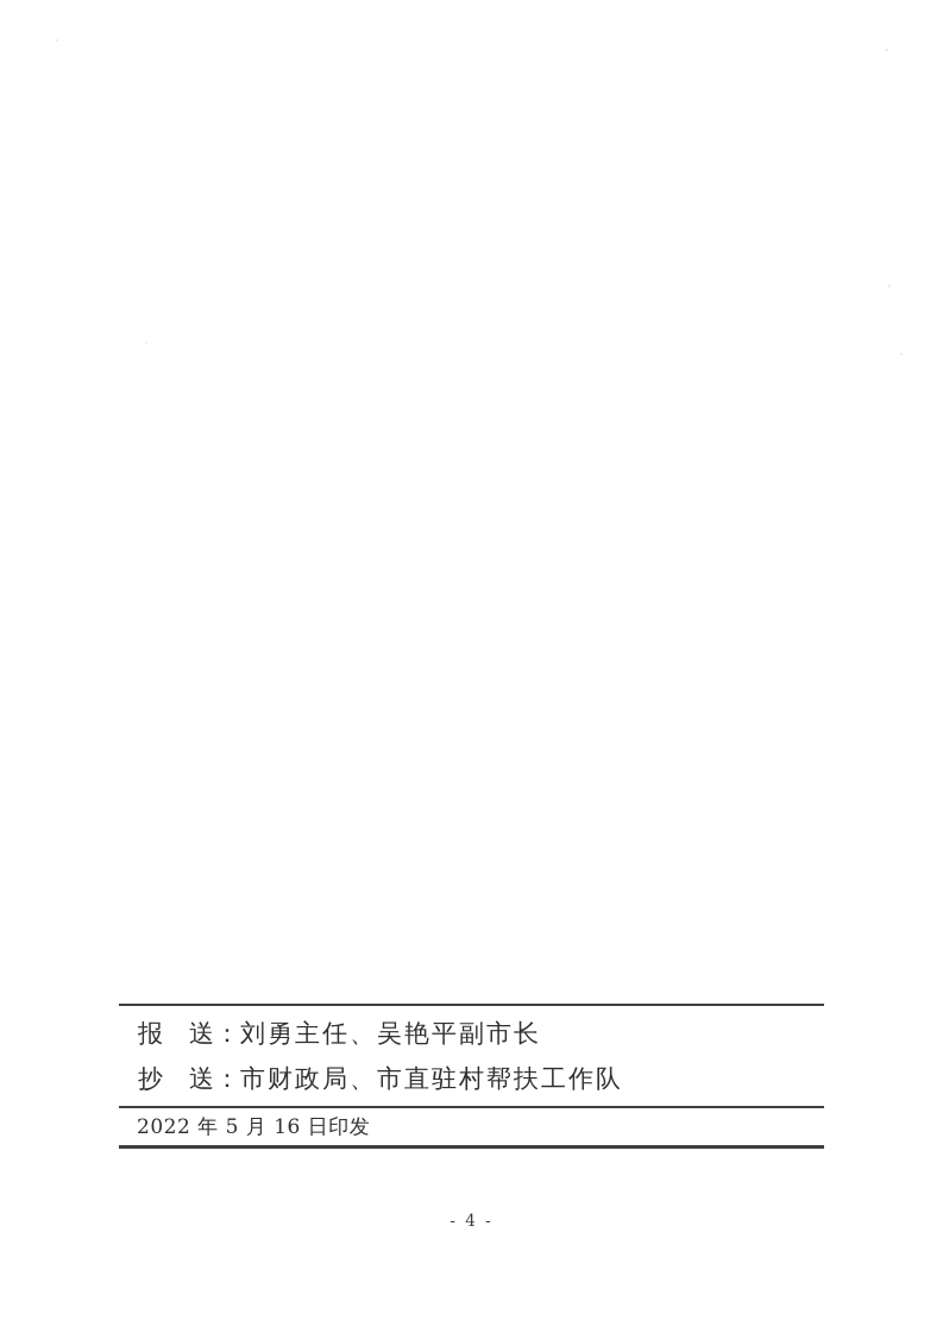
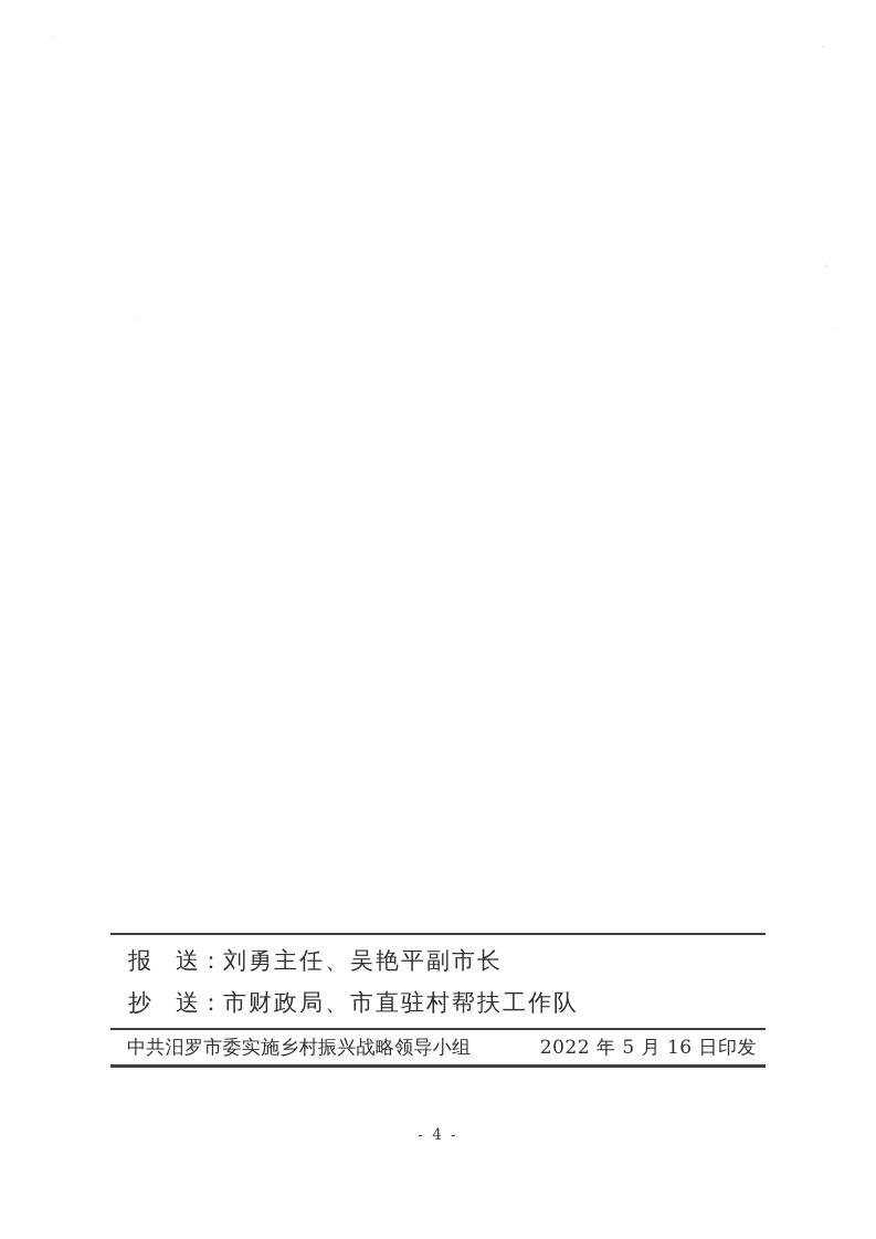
  报 送：刘勇主任、吴艳平副市长
  抄 送：市财政局、市直驻村帮扶工作队
+ 中共汨罗市委实施乡村振兴战略领导小组
  2022 年 5 月 16 日印发
  - 4 -
